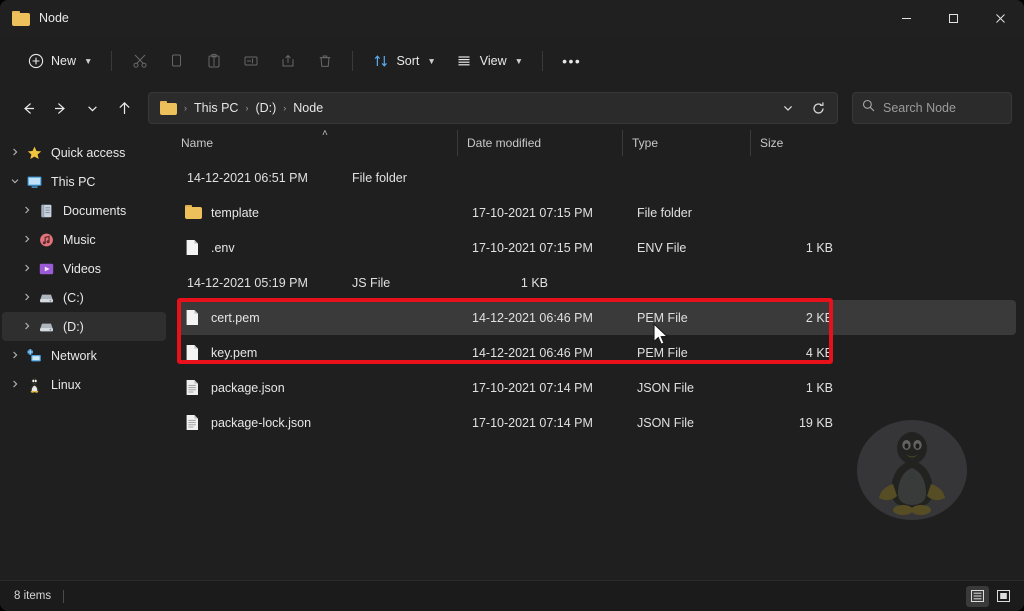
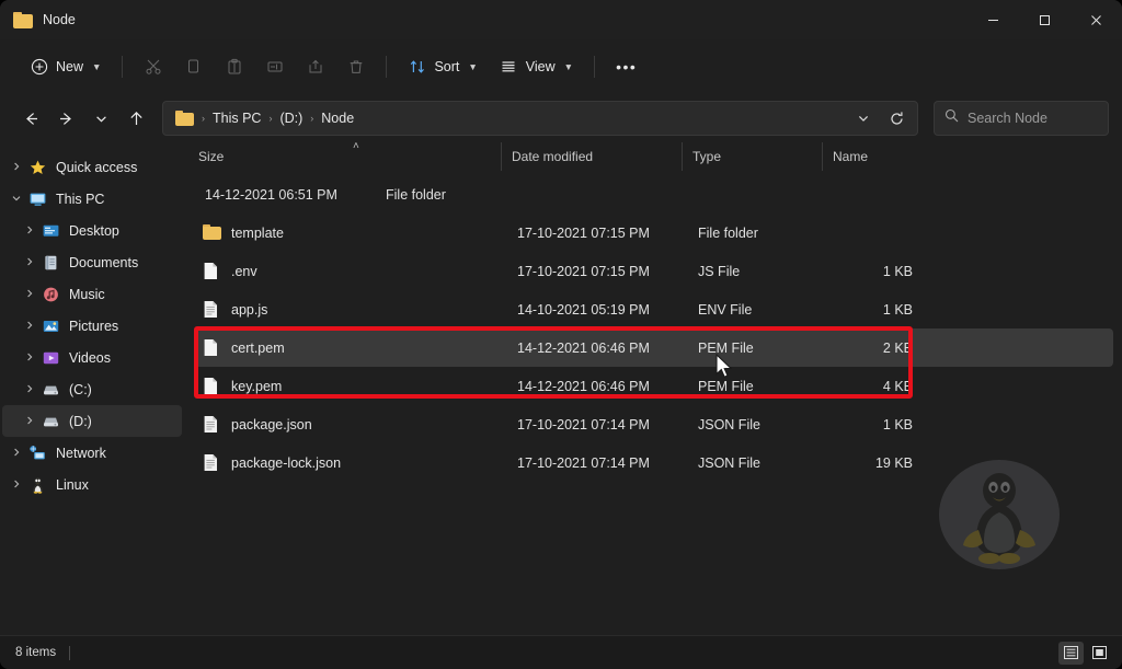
  Node
  New
  ▼
  Sort
  ▼
  View
  ▼
  •••
  ›
  This PC
  ›
  (D:)
  ›
  Node
  Search Node
  Quick access
  This PC
+ Desktop
  Documents
  Music
+ Pictures
  Videos
  (C:)
  (D:)
  Network
  Linux
- Name
+ Size
  ˄
  Date modified
  Type
- Size
+ Name
  14-12-2021 06:51 PM
  File folder
  template
  17-10-2021 07:15 PM
  File folder
  .env
  17-10-2021 07:15 PM
- ENV File
+ JS File
  1 KB
+ app.js
- 14-12-2021 05:19 PM
+ 14-10-2021 05:19 PM
- JS File
+ ENV File
  1 KB
  cert.pem
  14-12-2021 06:46 PM
  PEM File
  2 KB
  key.pem
  14-12-2021 06:46 PM
  PEM File
  4 KB
  package.json
  17-10-2021 07:14 PM
  JSON File
  1 KB
  package-lock.json
  17-10-2021 07:14 PM
  JSON File
  19 KB
  8 items
